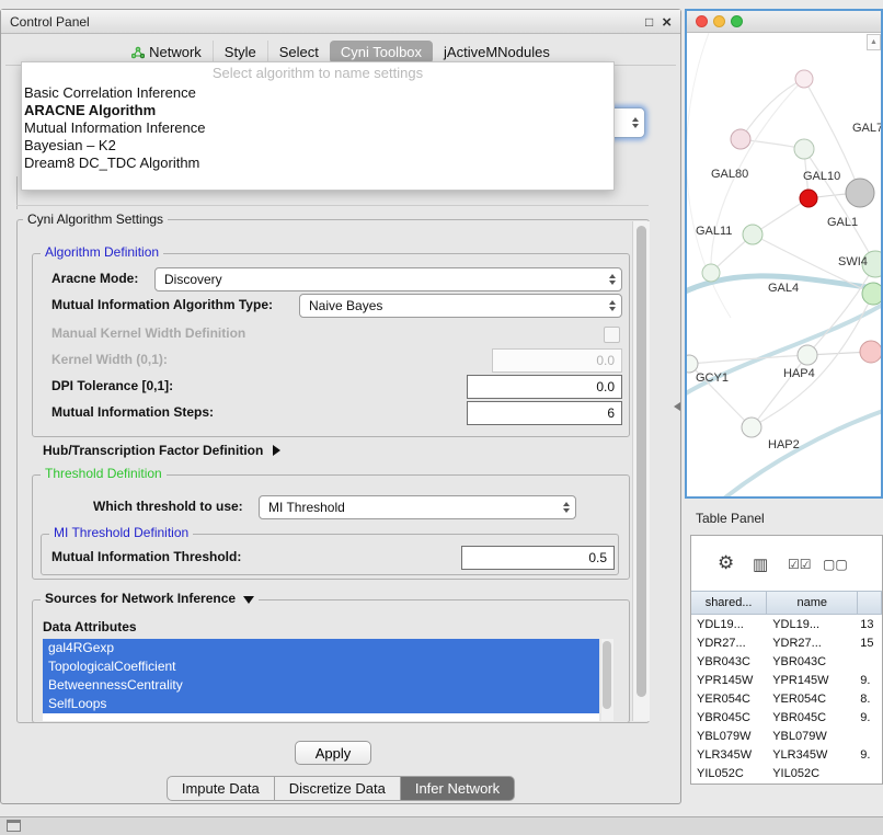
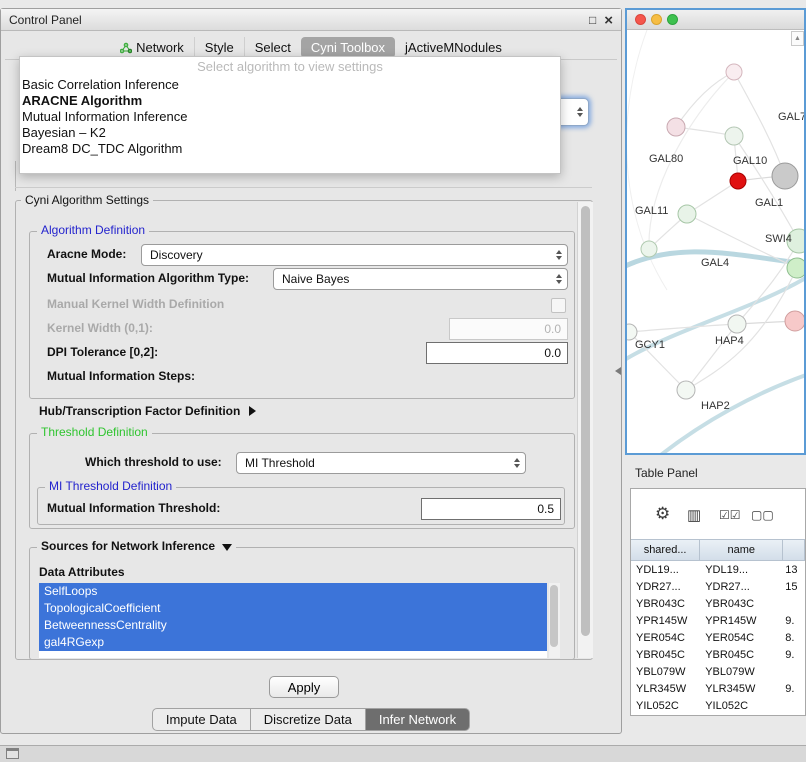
  Control Panel
  □
  ×
  Network
  Style
  Select
  Cyni Toolbox
  jActiveMNodules
- Select algorithm to name settings
+ Select algorithm to view settings
  Basic Correlation Inference
  ARACNE Algorithm
  Mutual Information Inference
  Bayesian – K2
  Dream8 DC_TDC Algorithm
  Cyni Algorithm Settings
  Algorithm Definition
  Aracne Mode:
  Discovery
  Mutual Information Algorithm Type:
  Naive Bayes
  Manual Kernel Width Definition
  Kernel Width (0,1):
  0.0
- DPI Tolerance [0,1]:
+ DPI Tolerance [0,2]:
  0.0
  Mutual Information Steps:
- 6
  Hub/Transcription Factor Definition
  Threshold Definition
  Which threshold to use:
  MI Threshold
  MI Threshold Definition
  Mutual Information Threshold:
  0.5
  Sources for Network Inference
  Data Attributes
- gal4RGexp
+ SelfLoops
  TopologicalCoefficient
  BetweennessCentrality
- SelfLoops
+ gal4RGexp
  Apply
  Impute Data
  Discretize Data
  Infer Network
  GAL80
  GAL10
  GAL1
  GAL11
  SWI4
  GAL4
  GCY1
  HAP4
  HAP2
  GAL7
  Table Panel
  ⚙
  ▥
  ☑☑
  ▢▢
  shared...
  name
  YDL19...
  YDL19...
  13
  YDR27...
  YDR27...
  15
  YBR043C
  YBR043C
  YPR145W
  YPR145W
  9.
  YER054C
  YER054C
  8.
  YBR045C
  YBR045C
  9.
  YBL079W
  YBL079W
  YLR345W
  YLR345W
  9.
  YIL052C
  YIL052C
